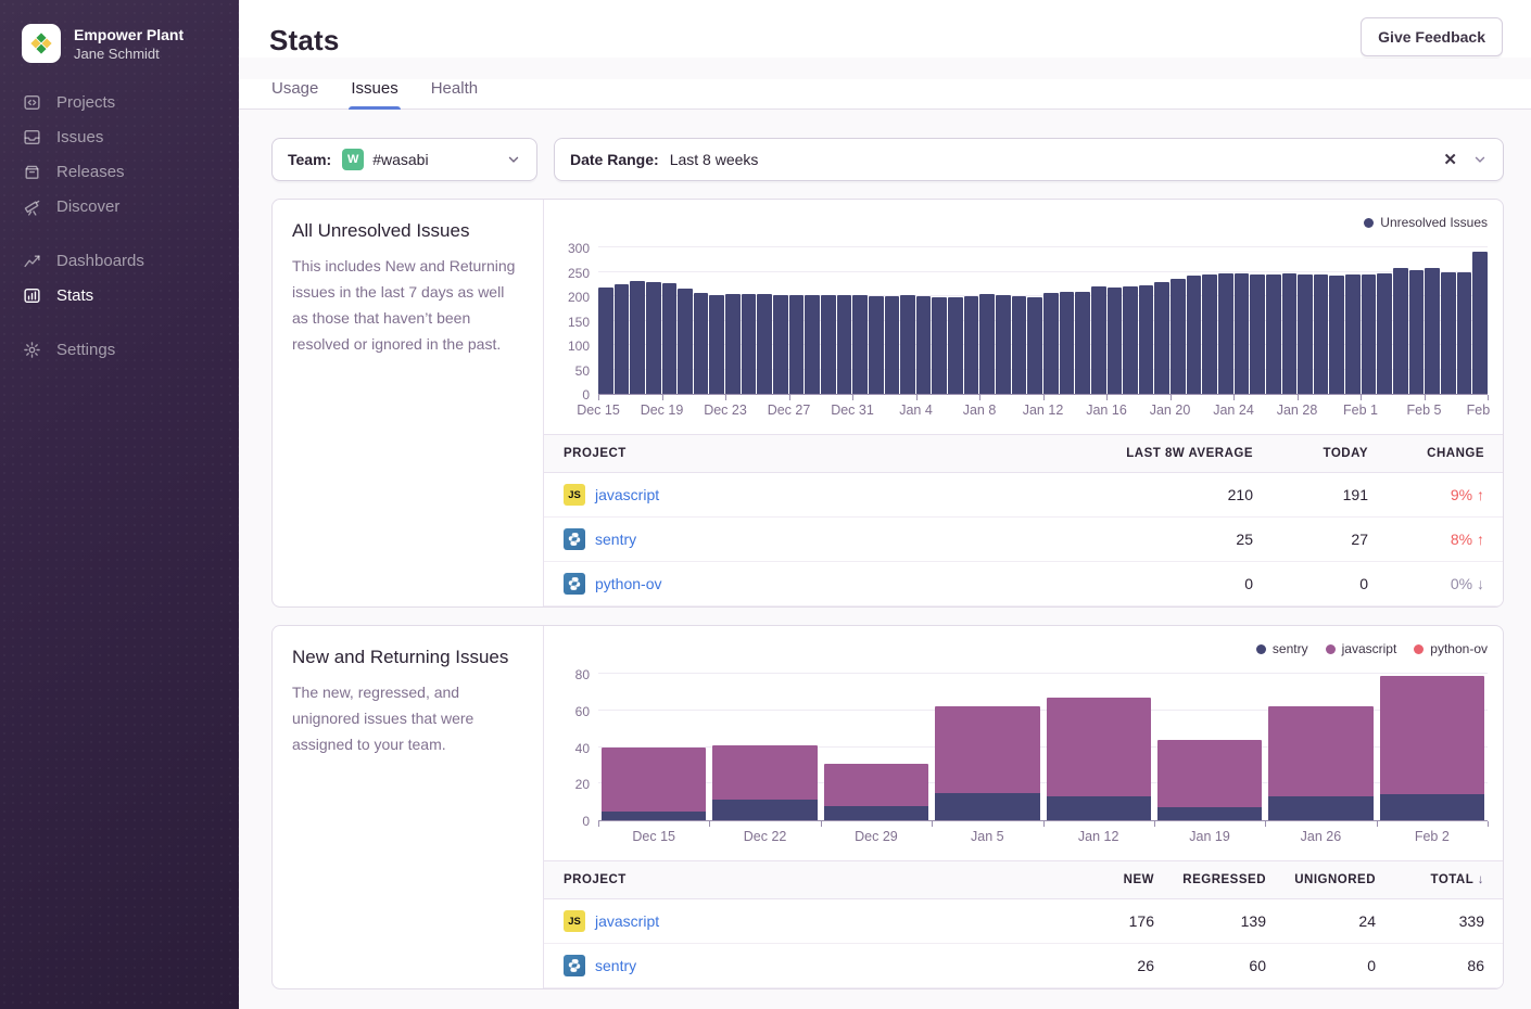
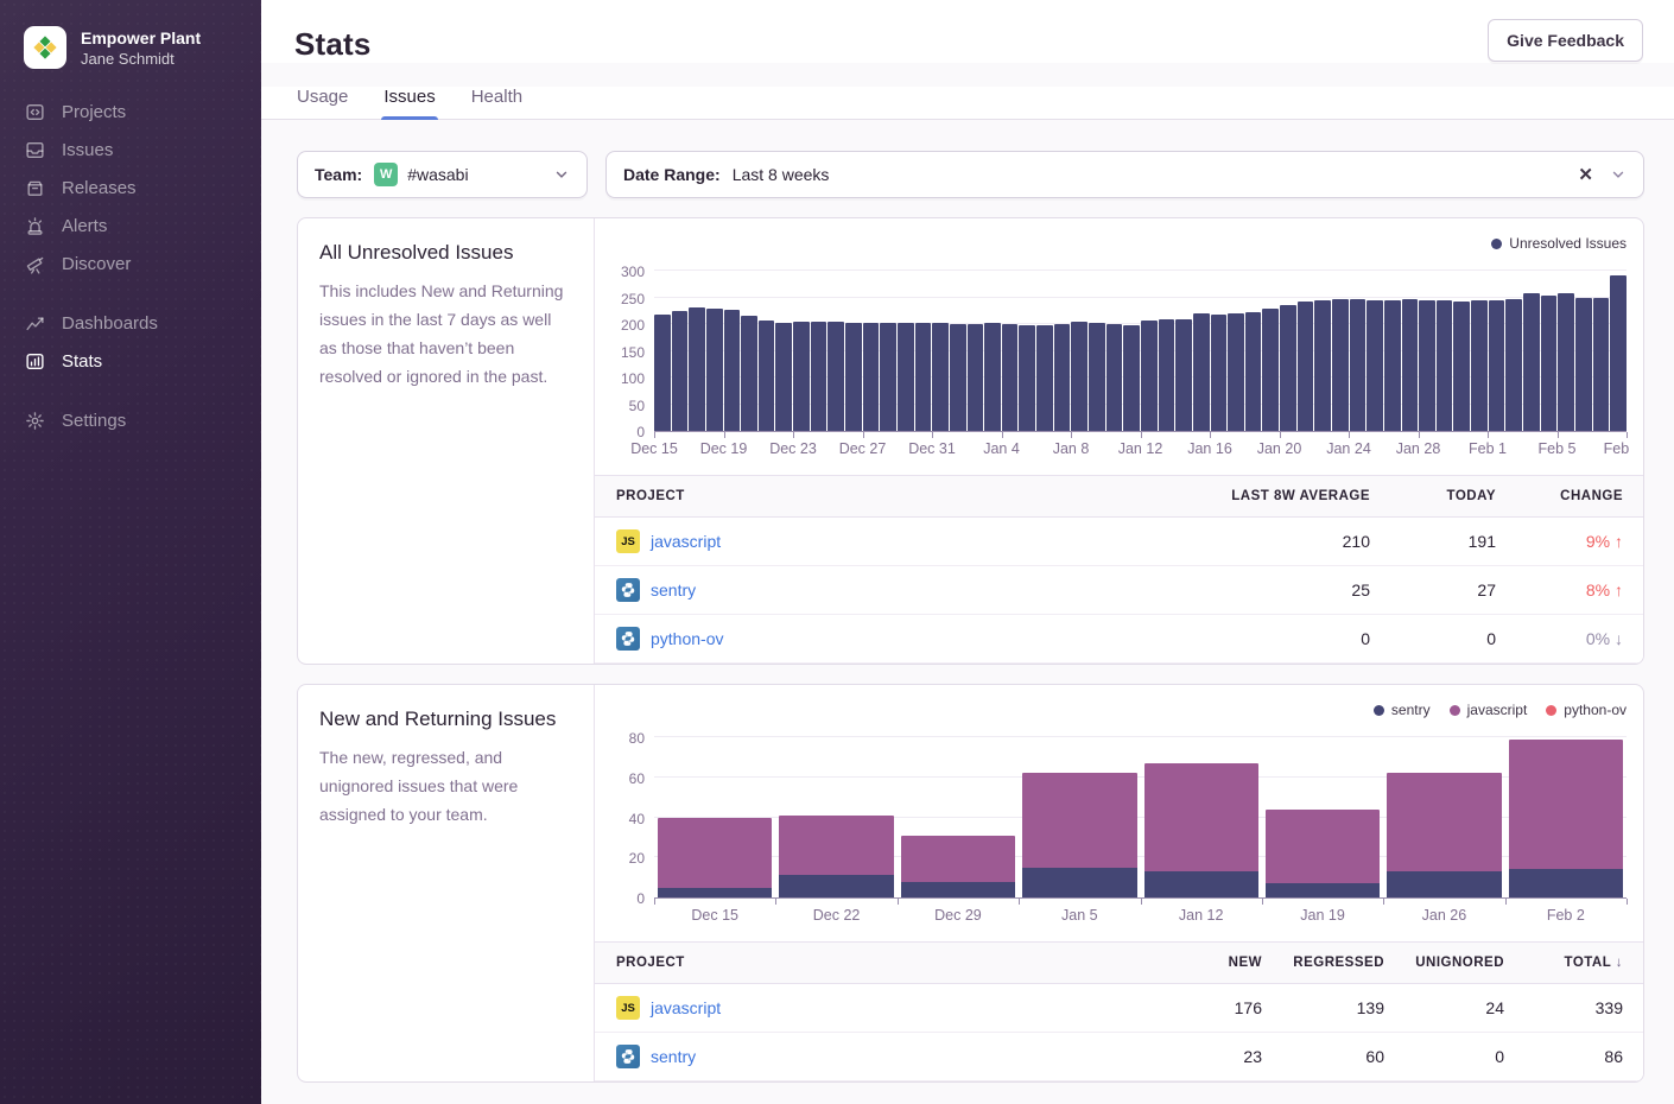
  Empower Plant
  Jane Schmidt
  Projects
  Issues
  Releases
+ Alerts
  Discover
  Dashboards
  Stats
  Settings
  Stats
  Give Feedback
  Usage
  Issues
  Health
  Team:
  W
  #wasabi
  Date Range:
  Last 8 weeks
  ✕
  All Unresolved Issues
  This includes New and Returning issues in the last 7 days as well as those that haven’t been resolved or ignored in the past.
  Unresolved Issues
  0
  50
  100
  150
  200
  250
  300
  Dec 15
  Dec 19
  Dec 23
  Dec 27
  Dec 31
  Jan 4
  Jan 8
  Jan 12
  Jan 16
  Jan 20
  Jan 24
  Jan 28
  Feb 1
  Feb 5
  Feb
  PROJECT
  LAST 8W AVERAGE
  TODAY
  CHANGE
  JS
  javascript
  210
  191
  9% ↑
  sentry
  25
  27
  8% ↑
  python-ov
  0
  0
  0% ↓
  New and Returning Issues
  The new, regressed, and unignored issues that were assigned to your team.
  sentry
  javascript
  python-ov
  0
  20
  40
  60
  80
  Dec 15
  Dec 22
  Dec 29
  Jan 5
  Jan 12
  Jan 19
  Jan 26
  Feb 2
  PROJECT
  NEW
  REGRESSED
  UNIGNORED
  TOTAL ↓
  JS
  javascript
  176
  139
  24
  339
  sentry
- 26
+ 23
  60
  0
  86
